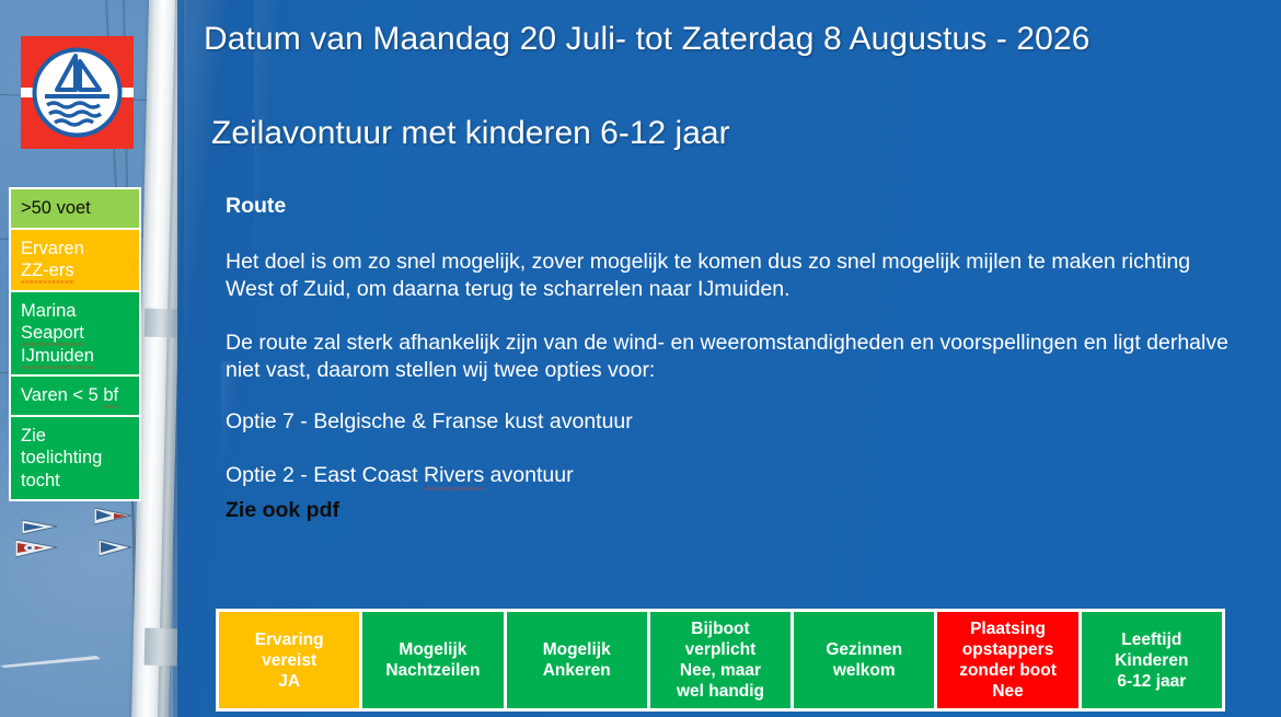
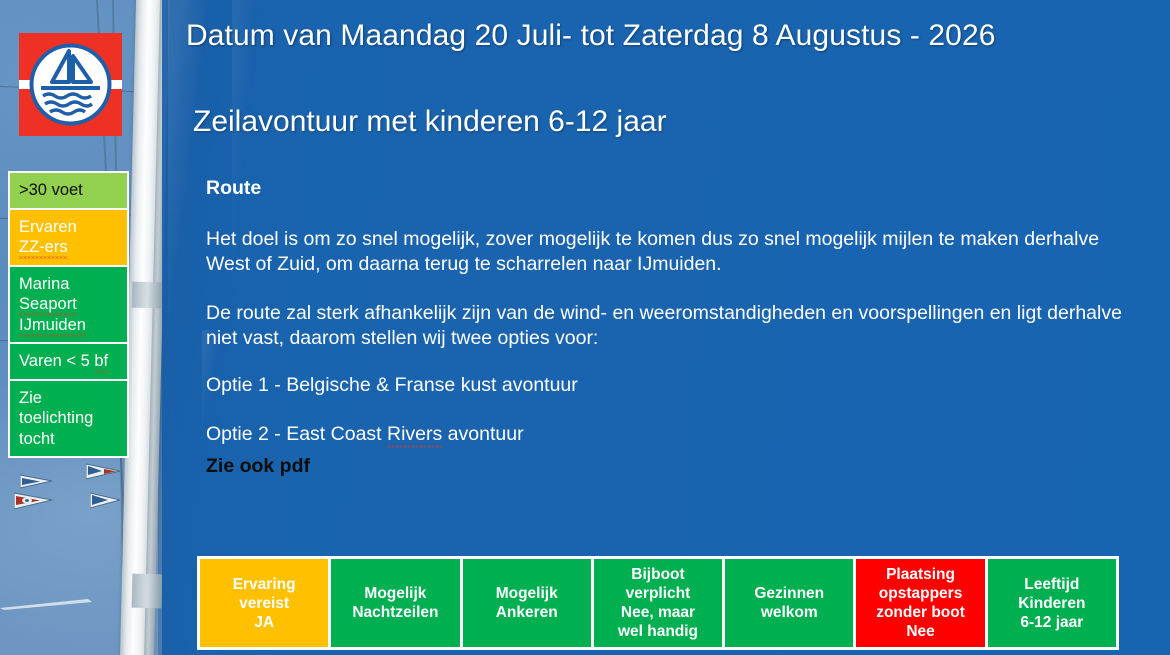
- >50 voet
+ >30 voet
  Ervaren
  ZZ-ers
  Marina
  Seaport
  IJmuiden
  Varen < 5 bf
  Zie toelichting tocht
  Datum van Maandag 20 Juli- tot Zaterdag 8 Augustus - 2026
  Zeilavontuur met kinderen 6-12 jaar
  Route
- Het doel is om zo snel mogelijk, zover mogelijk te komen dus zo snel mogelijk mijlen te maken richting West of Zuid, om daarna terug te scharrelen naar IJmuiden.
+ Het doel is om zo snel mogelijk, zover mogelijk te komen dus zo snel mogelijk mijlen te maken derhalve West of Zuid, om daarna terug te scharrelen naar IJmuiden.
  De route zal sterk afhankelijk zijn van de wind- en weeromstandigheden en voorspellingen en ligt derhalve niet vast, daarom stellen wij twee opties voor:
- Optie 7 - Belgische & Franse kust avontuur
+ Optie 1 - Belgische & Franse kust avontuur
  Optie 2 - East Coast Rivers avontuur
  Zie ook pdf
  Ervaring
  vereist
  JA
  Mogelijk
  Nachtzeilen
  Mogelijk
  Ankeren
  Bijboot
  verplicht
  Nee, maar
  wel handig
  Gezinnen
  welkom
  Plaatsing
  opstappers
  zonder boot
  Nee
  Leeftijd
  Kinderen
  6-12 jaar
